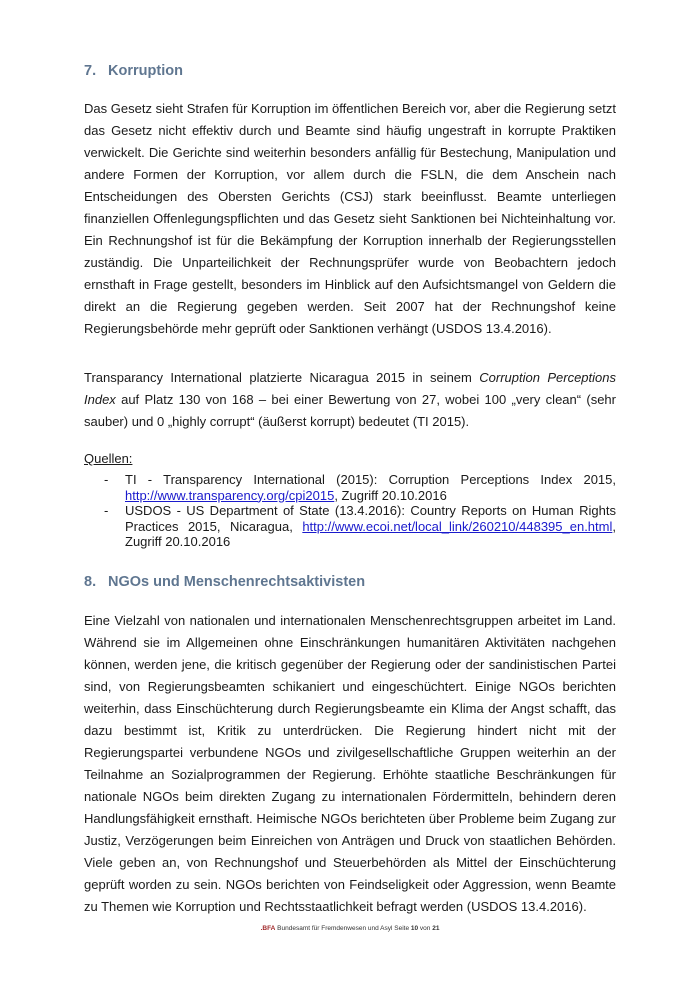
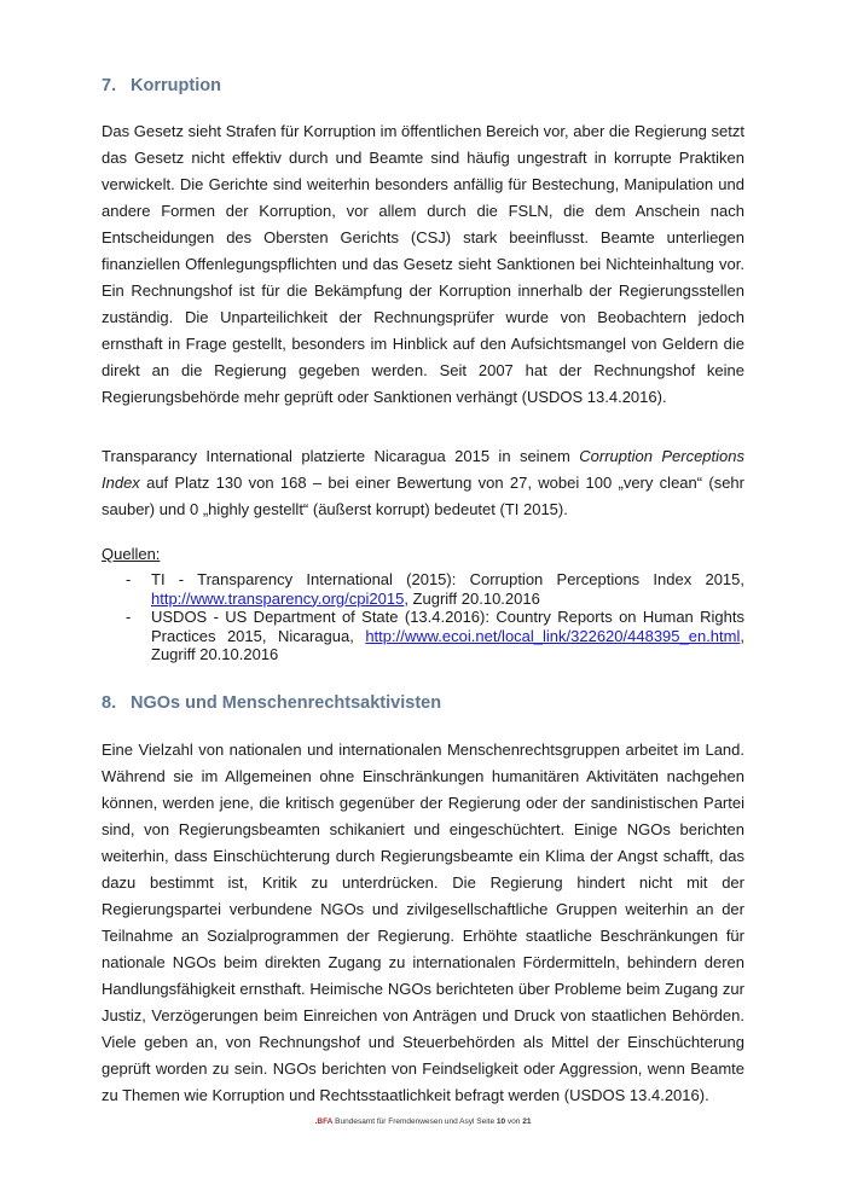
  7. Korruption
  Das Gesetz sieht Strafen für Korruption im öffentlichen Bereich vor, aber die Regierung setzt das Gesetz nicht effektiv durch und Beamte sind häufig ungestraft in korrupte Praktiken verwickelt. Die Gerichte sind weiterhin besonders anfällig für Bestechung, Manipulation und andere Formen der Korruption, vor allem durch die FSLN, die dem Anschein nach Entscheidungen des Obersten Gerichts (CSJ) stark beeinflusst. Beamte unterliegen finanziellen Offenlegungspflichten und das Gesetz sieht Sanktionen bei Nichteinhaltung vor. Ein Rechnungshof ist für die Bekämpfung der Korruption innerhalb der Regierungsstellen zuständig. Die Unparteilichkeit der Rechnungsprüfer wurde von Beobachtern jedoch ernsthaft in Frage gestellt, besonders im Hinblick auf den Aufsichtsmangel von Geldern die direkt an die Regierung gegeben werden. Seit 2007 hat der Rechnungshof keine Regierungsbehörde mehr geprüft oder Sanktionen verhängt (USDOS 13.4.2016).
- Transparancy International platzierte Nicaragua 2015 in seinem Corruption Perceptions Index auf Platz 130 von 168 – bei einer Bewertung von 27, wobei 100 „very clean“ (sehr sauber) und 0 „highly corrupt“ (äußerst korrupt) bedeutet (TI 2015).
+ Transparancy International platzierte Nicaragua 2015 in seinem Corruption Perceptions Index auf Platz 130 von 168 – bei einer Bewertung von 27, wobei 100 „very clean“ (sehr sauber) und 0 „highly gestellt“ (äußerst korrupt) bedeutet (TI 2015).
  Quellen:
  -
  TI - Transparency International (2015): Corruption Perceptions Index 2015, http://www.transparency.org/cpi2015, Zugriff 20.10.2016
  -
- USDOS - US Department of State (13.4.2016): Country Reports on Human Rights Practices 2015, Nicaragua, http://www.ecoi.net/local_link/260210/448395_en.html, Zugriff 20.10.2016
+ USDOS - US Department of State (13.4.2016): Country Reports on Human Rights Practices 2015, Nicaragua, http://www.ecoi.net/local_link/322620/448395_en.html, Zugriff 20.10.2016
  8. NGOs und Menschenrechtsaktivisten
  Eine Vielzahl von nationalen und internationalen Menschenrechtsgruppen arbeitet im Land. Während sie im Allgemeinen ohne Einschränkungen humanitären Aktivitäten nachgehen können, werden jene, die kritisch gegenüber der Regierung oder der sandinistischen Partei sind, von Regierungsbeamten schikaniert und eingeschüchtert. Einige NGOs berichten weiterhin, dass Einschüchterung durch Regierungsbeamte ein Klima der Angst schafft, das dazu bestimmt ist, Kritik zu unterdrücken. Die Regierung hindert nicht mit der Regierungspartei verbundene NGOs und zivilgesellschaftliche Gruppen weiterhin an der Teilnahme an Sozialprogrammen der Regierung. Erhöhte staatliche Beschränkungen für nationale NGOs beim direkten Zugang zu internationalen Fördermitteln, behindern deren Handlungsfähigkeit ernsthaft. Heimische NGOs berichteten über Probleme beim Zugang zur Justiz, Verzögerungen beim Einreichen von Anträgen und Druck von staatlichen Behörden. Viele geben an, von Rechnungshof und Steuerbehörden als Mittel der Einschüchterung geprüft worden zu sein. NGOs berichten von Feindseligkeit oder Aggression, wenn Beamte zu Themen wie Korruption und Rechtsstaatlichkeit befragt werden (USDOS 13.4.2016).
